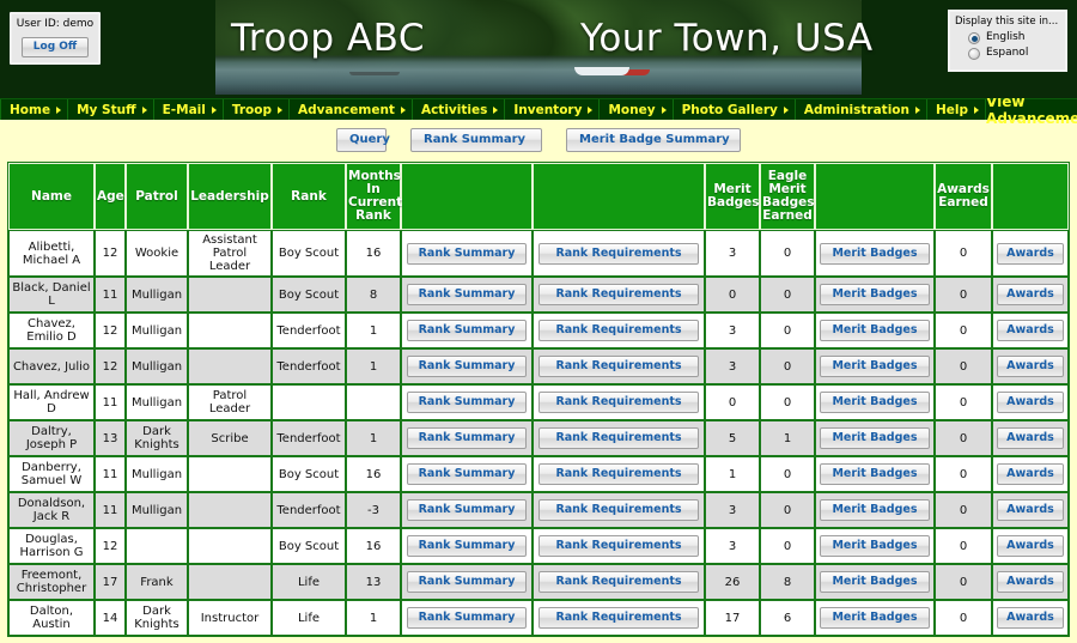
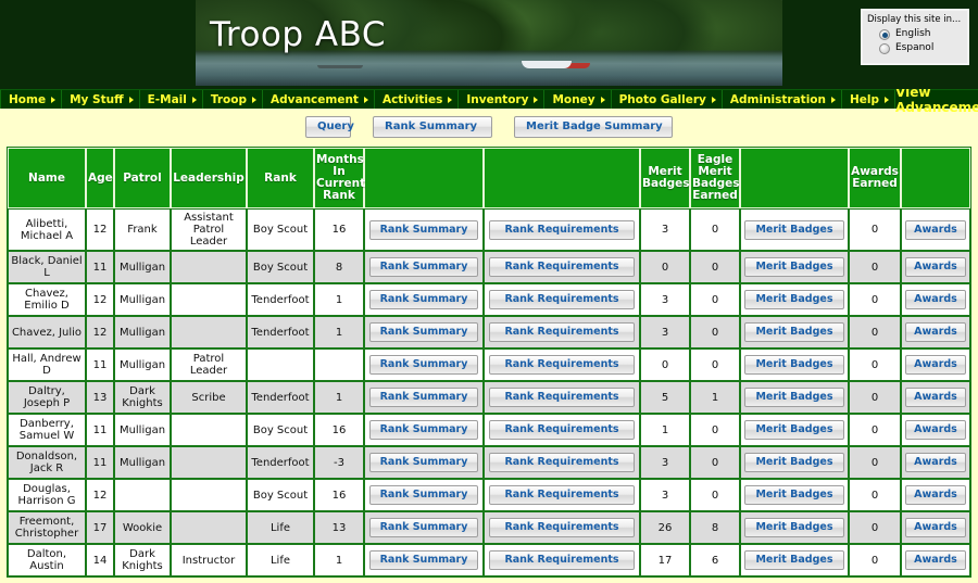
  Troop ABC
- Your Town, USA
- User ID: demo
- Log Off
  Display this site in...
  English
  Espanol
  Home
  My Stuff
  E-Mail
  Troop
  Advancement
  Activities
  Inventory
  Money
  Photo Gallery
  Administration
  Help
  View Advanceme
  Query
  Rank Summary
  Merit Badge Summary
  Name	Age	Patrol	Leadership	Rank	Months In Current Rank			Merit Badges	Eagle Merit Badges Earned		Awards Earned
- Alibetti, Michael A	12	Wookie	Assistant Patrol Leader	Boy Scout	16	Rank Summary	Rank Requirements	3	0	Merit Badges	0	Awards
+ Alibetti, Michael A	12	Frank	Assistant Patrol Leader	Boy Scout	16	Rank Summary	Rank Requirements	3	0	Merit Badges	0	Awards
  Black, Daniel L	11	Mulligan		Boy Scout	8	Rank Summary	Rank Requirements	0	0	Merit Badges	0	Awards
  Chavez, Emilio D	12	Mulligan		Tenderfoot	1	Rank Summary	Rank Requirements	3	0	Merit Badges	0	Awards
  Chavez, Julio	12	Mulligan		Tenderfoot	1	Rank Summary	Rank Requirements	3	0	Merit Badges	0	Awards
  Hall, Andrew D	11	Mulligan	Patrol Leader			Rank Summary	Rank Requirements	0	0	Merit Badges	0	Awards
  Daltry, Joseph P	13	Dark Knights	Scribe	Tenderfoot	1	Rank Summary	Rank Requirements	5	1	Merit Badges	0	Awards
  Danberry, Samuel W	11	Mulligan		Boy Scout	16	Rank Summary	Rank Requirements	1	0	Merit Badges	0	Awards
  Donaldson, Jack R	11	Mulligan		Tenderfoot	-3	Rank Summary	Rank Requirements	3	0	Merit Badges	0	Awards
  Douglas, Harrison G	12			Boy Scout	16	Rank Summary	Rank Requirements	3	0	Merit Badges	0	Awards
- Freemont, Christopher	17	Frank		Life	13	Rank Summary	Rank Requirements	26	8	Merit Badges	0	Awards
+ Freemont, Christopher	17	Wookie		Life	13	Rank Summary	Rank Requirements	26	8	Merit Badges	0	Awards
  Dalton, Austin	14	Dark Knights	Instructor	Life	1	Rank Summary	Rank Requirements	17	6	Merit Badges	0	Awards
